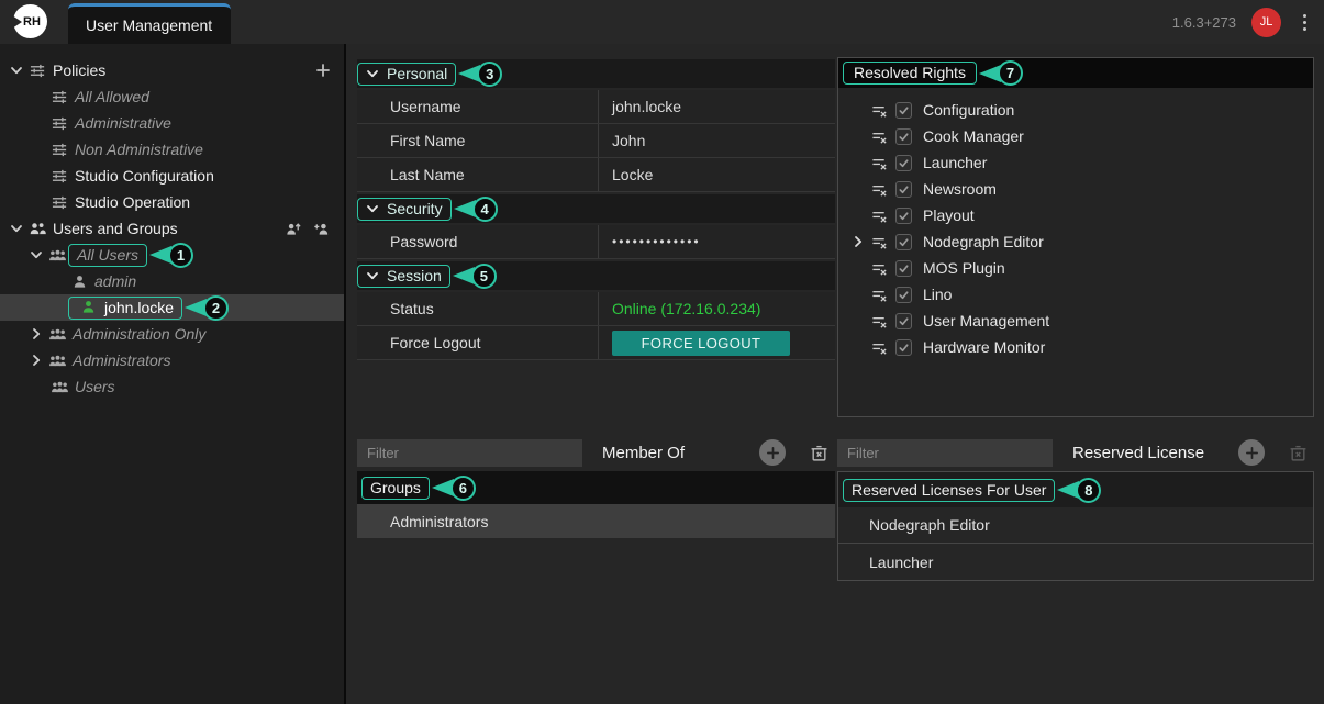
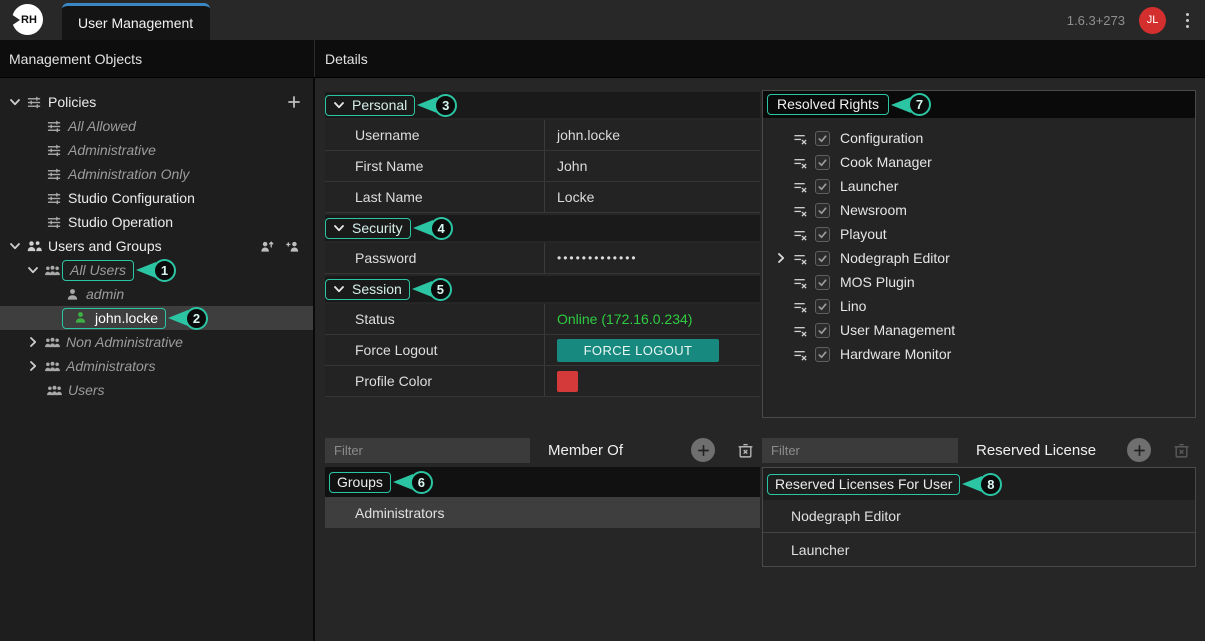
  RH
  User Management
  1.6.3+273
  JL
+ Management Objects
+ Details
  Policies
  All Allowed
  Administrative
- Non Administrative
+ Administration Only
  Studio Configuration
  Studio Operation
  Users and Groups
  All Users
  1
  admin
  john.locke
  2
- Administration Only
+ Non Administrative
  Administrators
  Users
  Personal
  3
  Username
  john.locke
  First Name
  John
  Last Name
  Locke
  Security
  4
  Password
  •••••••••••••
  Session
  5
  Status
  Online (172.16.0.234)
  Force Logout
  FORCE LOGOUT
+ Profile Color
  Resolved Rights
  7
  Configuration
  Cook Manager
  Launcher
  Newsroom
  Playout
  Nodegraph Editor
  MOS Plugin
  Lino
  User Management
  Hardware Monitor
  Filter
  Member Of
  Groups
  6
  Administrators
  Filter
  Reserved License
  Reserved Licenses For User
  8
  Nodegraph Editor
  Launcher
